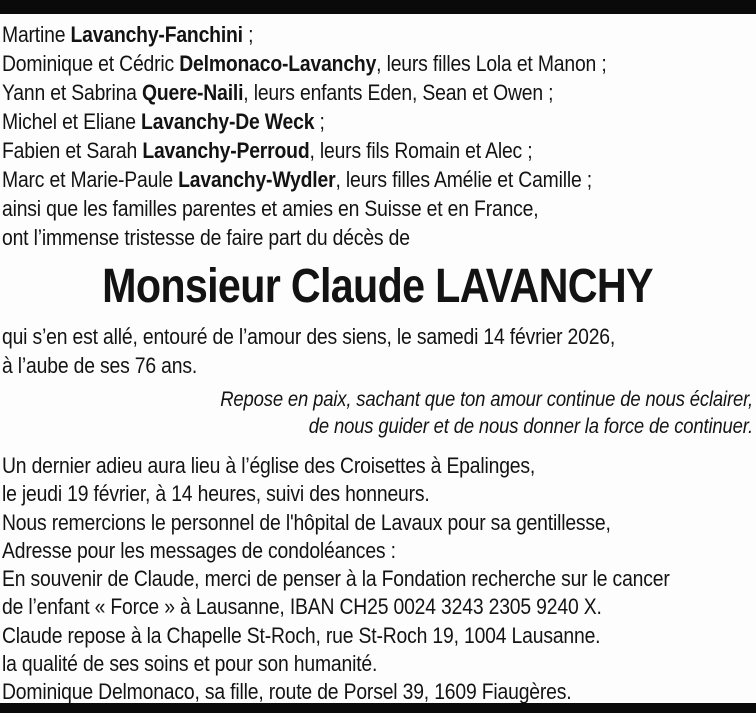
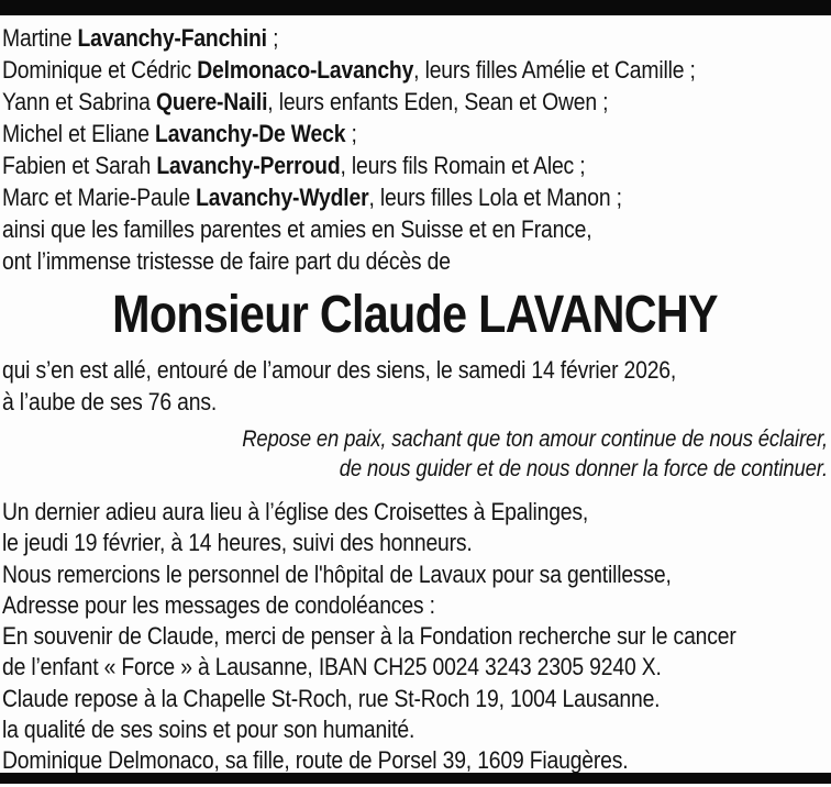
  Martine Lavanchy-Fanchini ;
- Dominique et Cédric Delmonaco-Lavanchy, leurs filles Lola et Manon ;
+ Dominique et Cédric Delmonaco-Lavanchy, leurs filles Amélie et Camille ;
  Yann et Sabrina Quere-Naili, leurs enfants Eden, Sean et Owen ;
  Michel et Eliane Lavanchy-De Weck ;
  Fabien et Sarah Lavanchy-Perroud, leurs fils Romain et Alec ;
- Marc et Marie-Paule Lavanchy-Wydler, leurs filles Amélie et Camille ;
+ Marc et Marie-Paule Lavanchy-Wydler, leurs filles Lola et Manon ;
  ainsi que les familles parentes et amies en Suisse et en France,
  ont l’immense tristesse de faire part du décès de
  Monsieur Claude LAVANCHY
  qui s’en est allé, entouré de l’amour des siens, le samedi 14 février 2026,
  à l’aube de ses 76 ans.
  Repose en paix, sachant que ton amour continue de nous éclairer,
  de nous guider et de nous donner la force de continuer.
  Un dernier adieu aura lieu à l’église des Croisettes à Epalinges,
  le jeudi 19 février, à 14 heures, suivi des honneurs.
  Nous remercions le personnel de l'hôpital de Lavaux pour sa gentillesse,
  Adresse pour les messages de condoléances :
  En souvenir de Claude, merci de penser à la Fondation recherche sur le cancer
  de l’enfant « Force » à Lausanne, IBAN CH25 0024 3243 2305 9240 X.
  Claude repose à la Chapelle St-Roch, rue St-Roch 19, 1004 Lausanne.
  la qualité de ses soins et pour son humanité.
  Dominique Delmonaco, sa fille, route de Porsel 39, 1609 Fiaugères.
